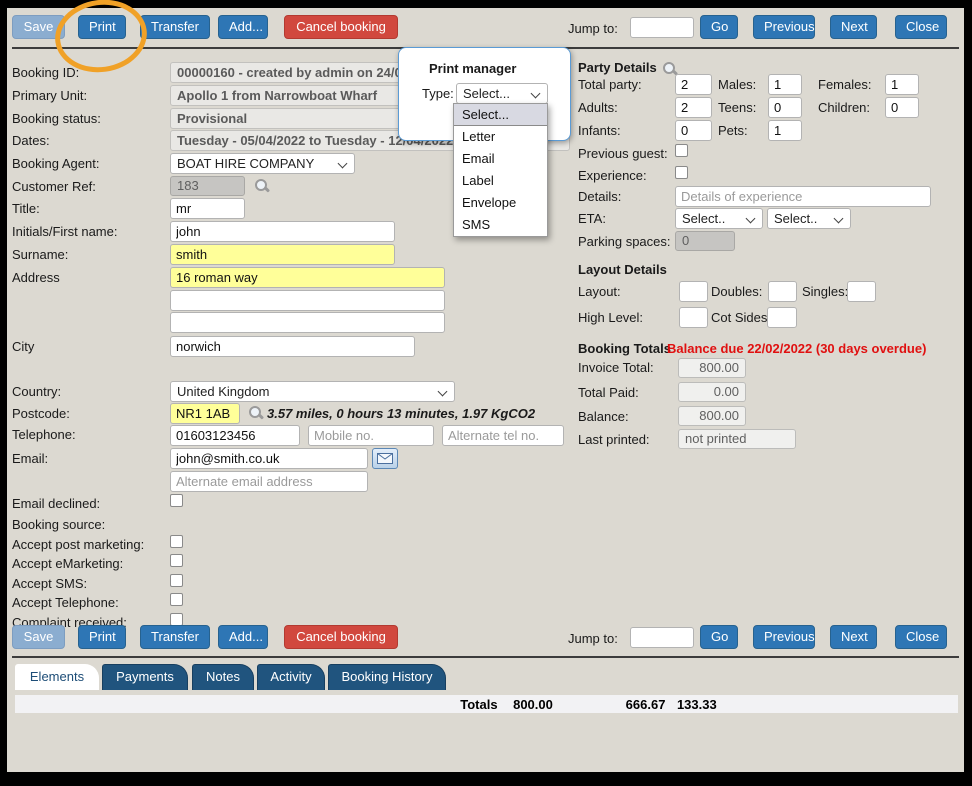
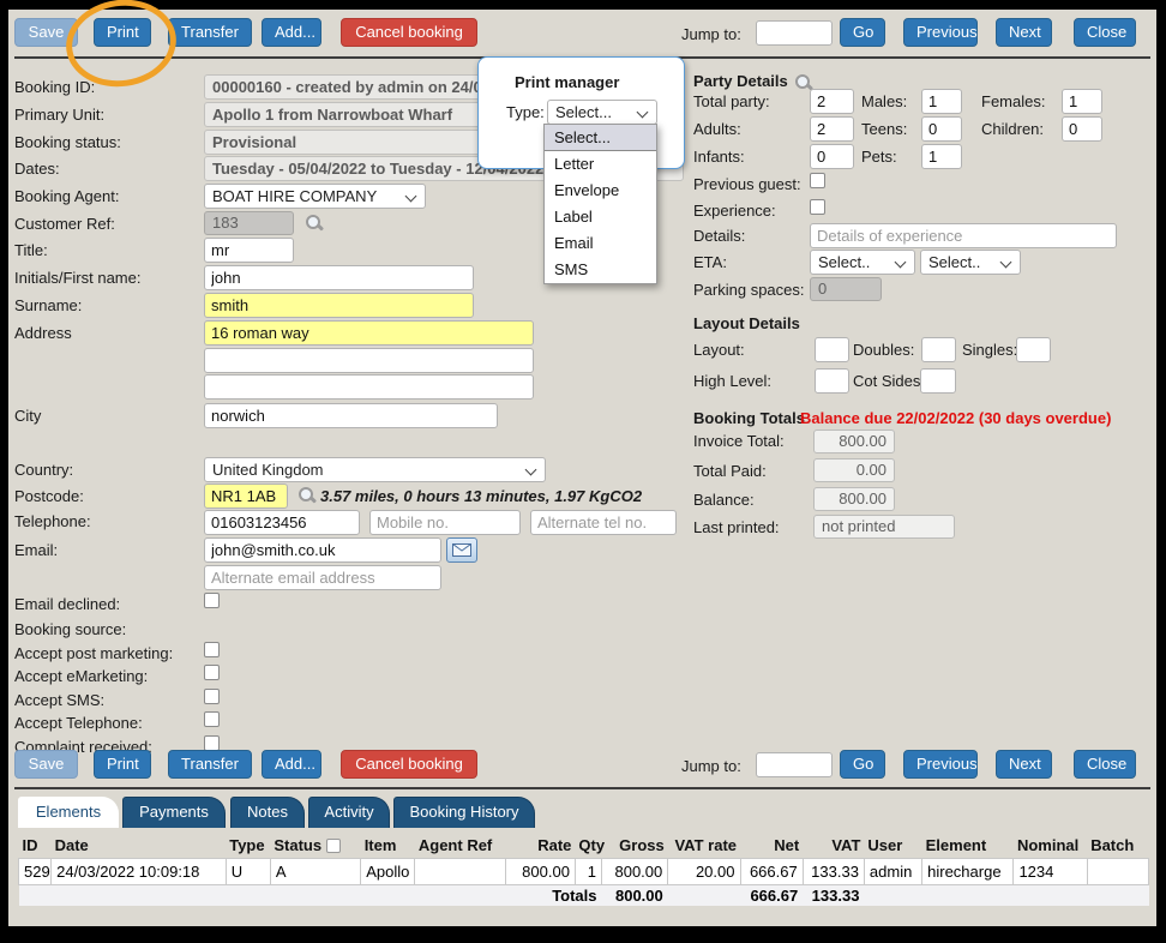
  Save
  Print
  Transfer
  Add...
  Cancel booking
  Jump to:
  Go
  Previous
  Next
  Close
  Booking ID:
  Primary Unit:
  Booking status:
  Dates:
  Booking Agent:
  Customer Ref:
  Title:
  Initials/First name:
  Surname:
  Address
  City
  Country:
  Postcode:
  Telephone:
  Email:
  Email declined:
  Booking source:
  Accept post marketing:
  Accept eMarketing:
  Accept SMS:
  Accept Telephone:
  Complaint received:
  00000160 - created by admin on 24/
  Apollo 1 from Narrowboat Wharf
  Provisional
  Tuesday - 05/04/2022 to Tuesday - 12
  BOAT HIRE COMPANY
  183
  mr
  john
  smith
  16 roman way
  norwich
  United Kingdom
  NR1 1AB
  3.57 miles, 0 hours 13 minutes, 1.97 KgCO2
  01603123456
  Mobile no.
  Alternate tel no.
  john@smith.co.uk
  Alternate email address
  Party Details
  Total party:
  2
  Males:
  1
  Females:
  1
  Adults:
  2
  Teens:
  0
  Children:
  0
  Infants:
  0
  Pets:
  1
  Previous guest:
  Experience:
  Details:
  Details of experience
  ETA:
  Select..
  Select..
  Parking spaces:
  0
  Layout Details
  Layout:
  Doubles:
  Singles
  High Level:
  Cot Sides
  Booking Totals
  Balance due 22/02/2022 (30 days overdue)
  Invoice Total:
  800.00
  Total Paid:
  0.00
  Balance:
  800.00
  Last printed:
  not printed
  Save
  Print
  Transfer
  Add...
  Cancel booking
  Jump to:
  Go
  Previous
  Next
  Close
  Elements
  Payments
  Notes
  Activity
  Booking History
+ ID	Date	Type	Status	Item	Agent Ref	Rate	Qty	Gross	VAT rate	Net	VAT	User	Element	Nominal	Batch
+ 529	24/03/2022 10:09:18	U	A	Apollo		800.00	1	800.00	20.00	666.67	133.33	admin	hirecharge	1234
  Totals	800.00		666.67	133.33
  Print manager
  Type:
  Select...
  Select...
  Letter
- Email
+ Envelope
  Label
- Envelope
+ Email
  SMS
